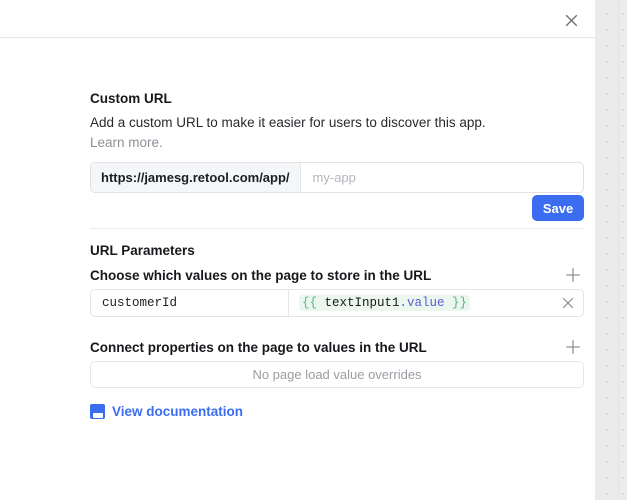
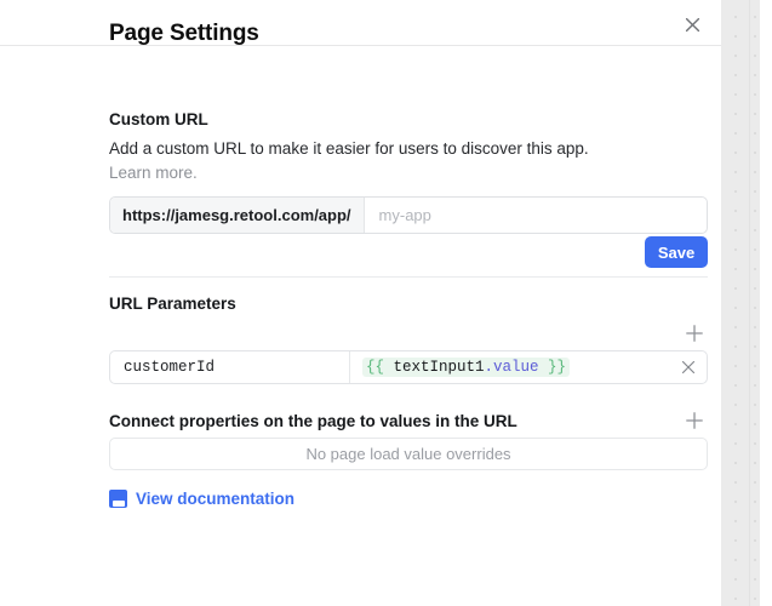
+ Page Settings
  Custom URL
  Add a custom URL to make it easier for users to discover this app.
  Learn more.
  https://jamesg.retool.com/app/
  my-app
  Save
  URL Parameters
- Choose which values on the page to store in the URL
  customerId
  {{ textInput1.value }}
  Connect properties on the page to values in the URL
  No page load value overrides
  View documentation
